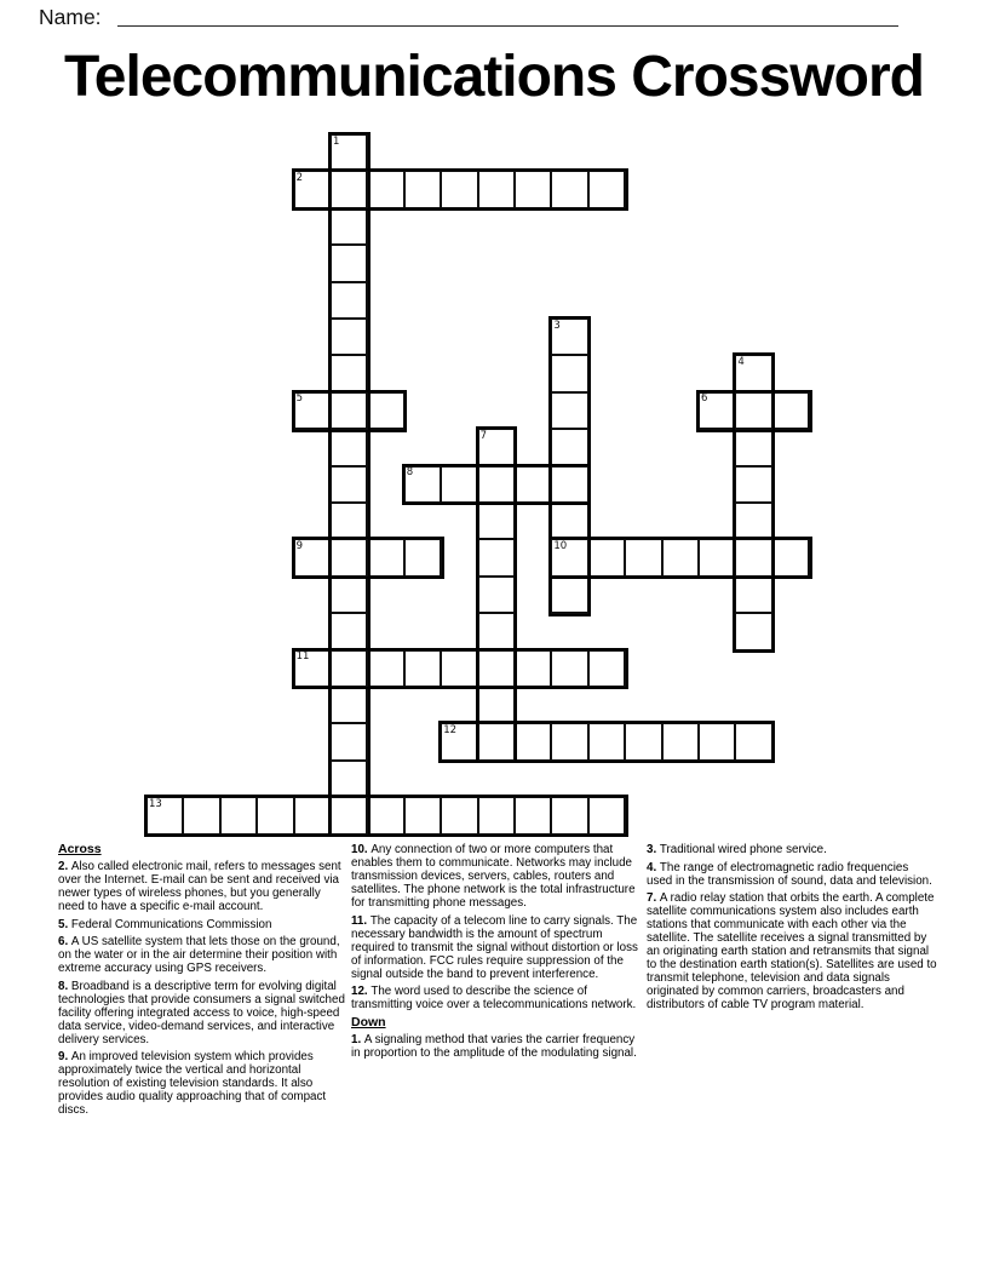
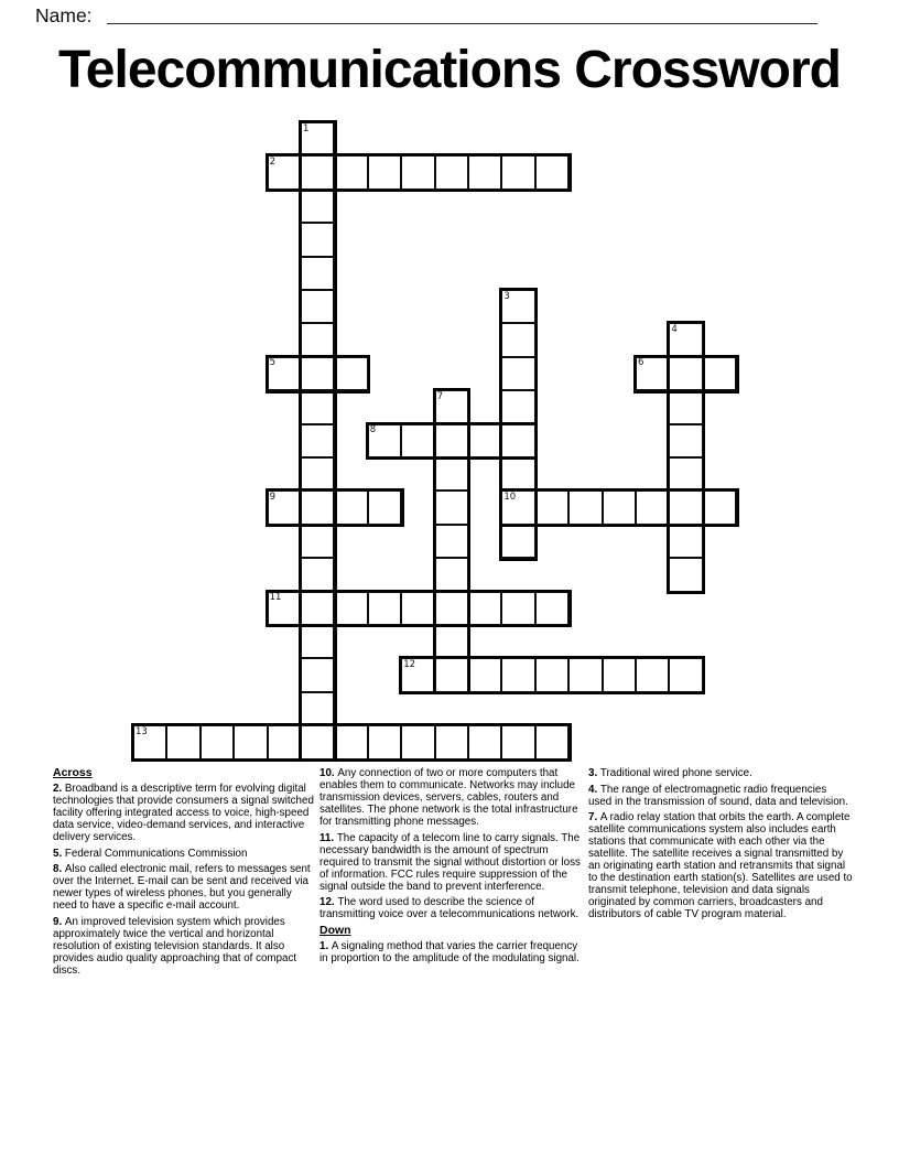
  Name:
  Telecommunications Crossword
  1
  2
  3
  4
  5
  6
  7
  8
  9
  10
  11
  12
  13
  Across
- 2. Also called electronic mail, refers to messages sent over the Internet. E-mail can be sent and received via newer types of wireless phones, but you generally need to have a specific e-mail account.
+ 2. Broadband is a descriptive term for evolving digital technologies that provide consumers a signal switched facility offering integrated access to voice, high-speed data service, video-demand services, and interactive delivery services.
  5. Federal Communications Commission
- 6. A US satellite system that lets those on the ground, on the water or in the air determine their position with extreme accuracy using GPS receivers.
- 8. Broadband is a descriptive term for evolving digital technologies that provide consumers a signal switched facility offering integrated access to voice, high-speed data service, video-demand services, and interactive delivery services.
+ 8. Also called electronic mail, refers to messages sent over the Internet. E-mail can be sent and received via newer types of wireless phones, but you generally need to have a specific e-mail account.
  9. An improved television system which provides approximately twice the vertical and horizontal resolution of existing television standards. It also provides audio quality approaching that of compact discs.
  10. Any connection of two or more computers that enables them to communicate. Networks may include transmission devices, servers, cables, routers and satellites. The phone network is the total infrastructure for transmitting phone messages.
  11. The capacity of a telecom line to carry signals. The necessary bandwidth is the amount of spectrum required to transmit the signal without distortion or loss of information. FCC rules require suppression of the signal outside the band to prevent interference.
  12. The word used to describe the science of transmitting voice over a telecommunications network.
  Down
  1. A signaling method that varies the carrier frequency in proportion to the amplitude of the modulating signal.
  3. Traditional wired phone service.
  4. The range of electromagnetic radio frequencies used in the transmission of sound, data and television.
  7. A radio relay station that orbits the earth. A complete satellite communications system also includes earth stations that communicate with each other via the satellite. The satellite receives a signal transmitted by an originating earth station and retransmits that signal to the destination earth station(s). Satellites are used to transmit telephone, television and data signals originated by common carriers, broadcasters and distributors of cable TV program material.
